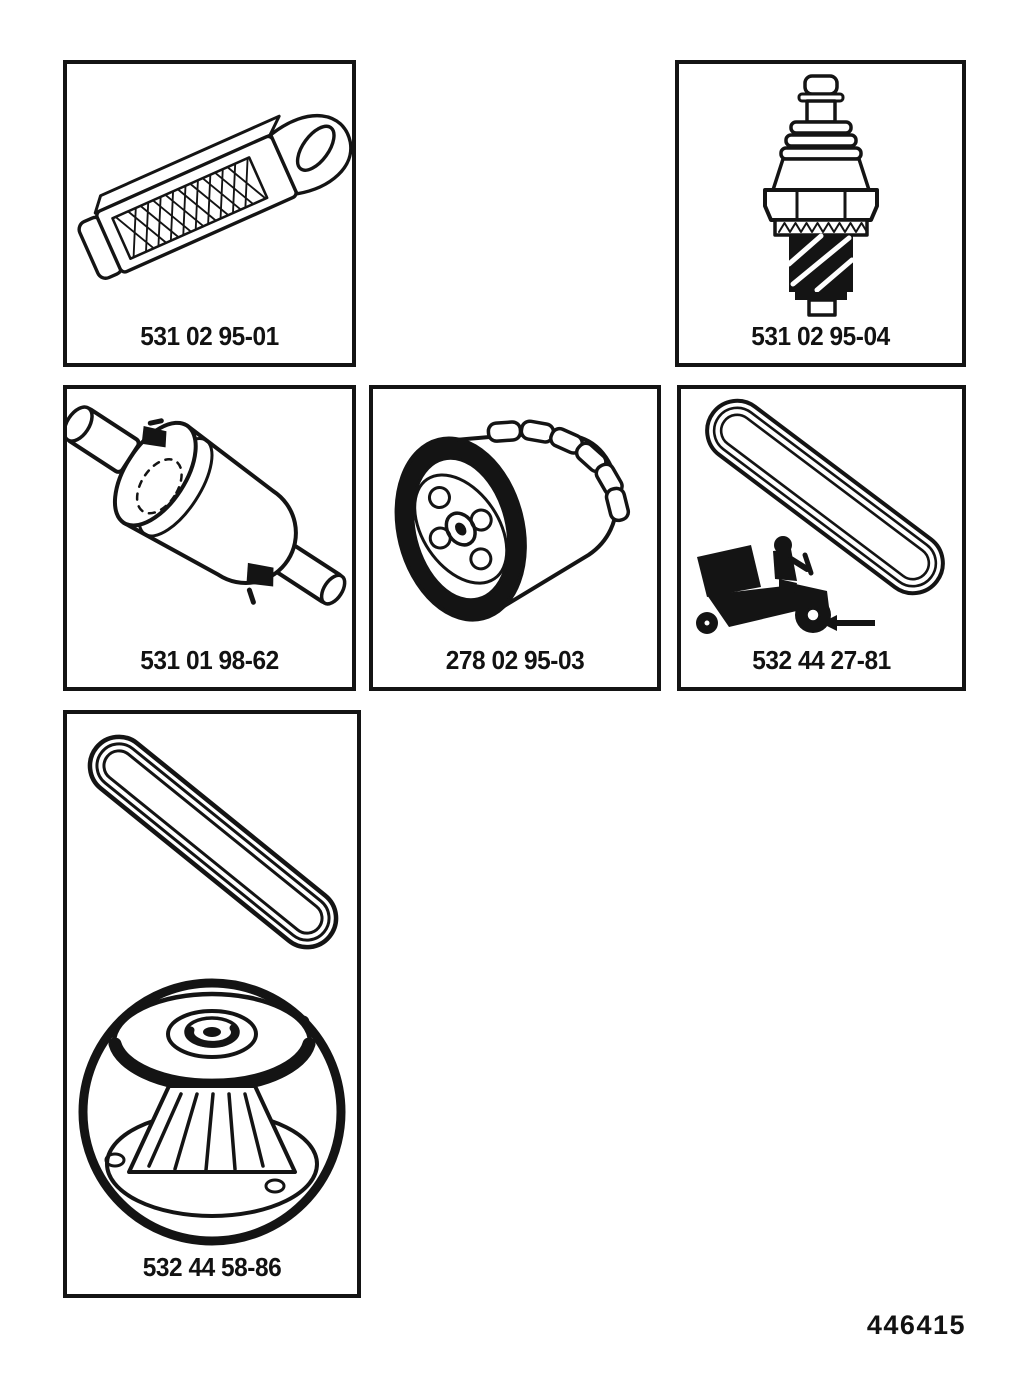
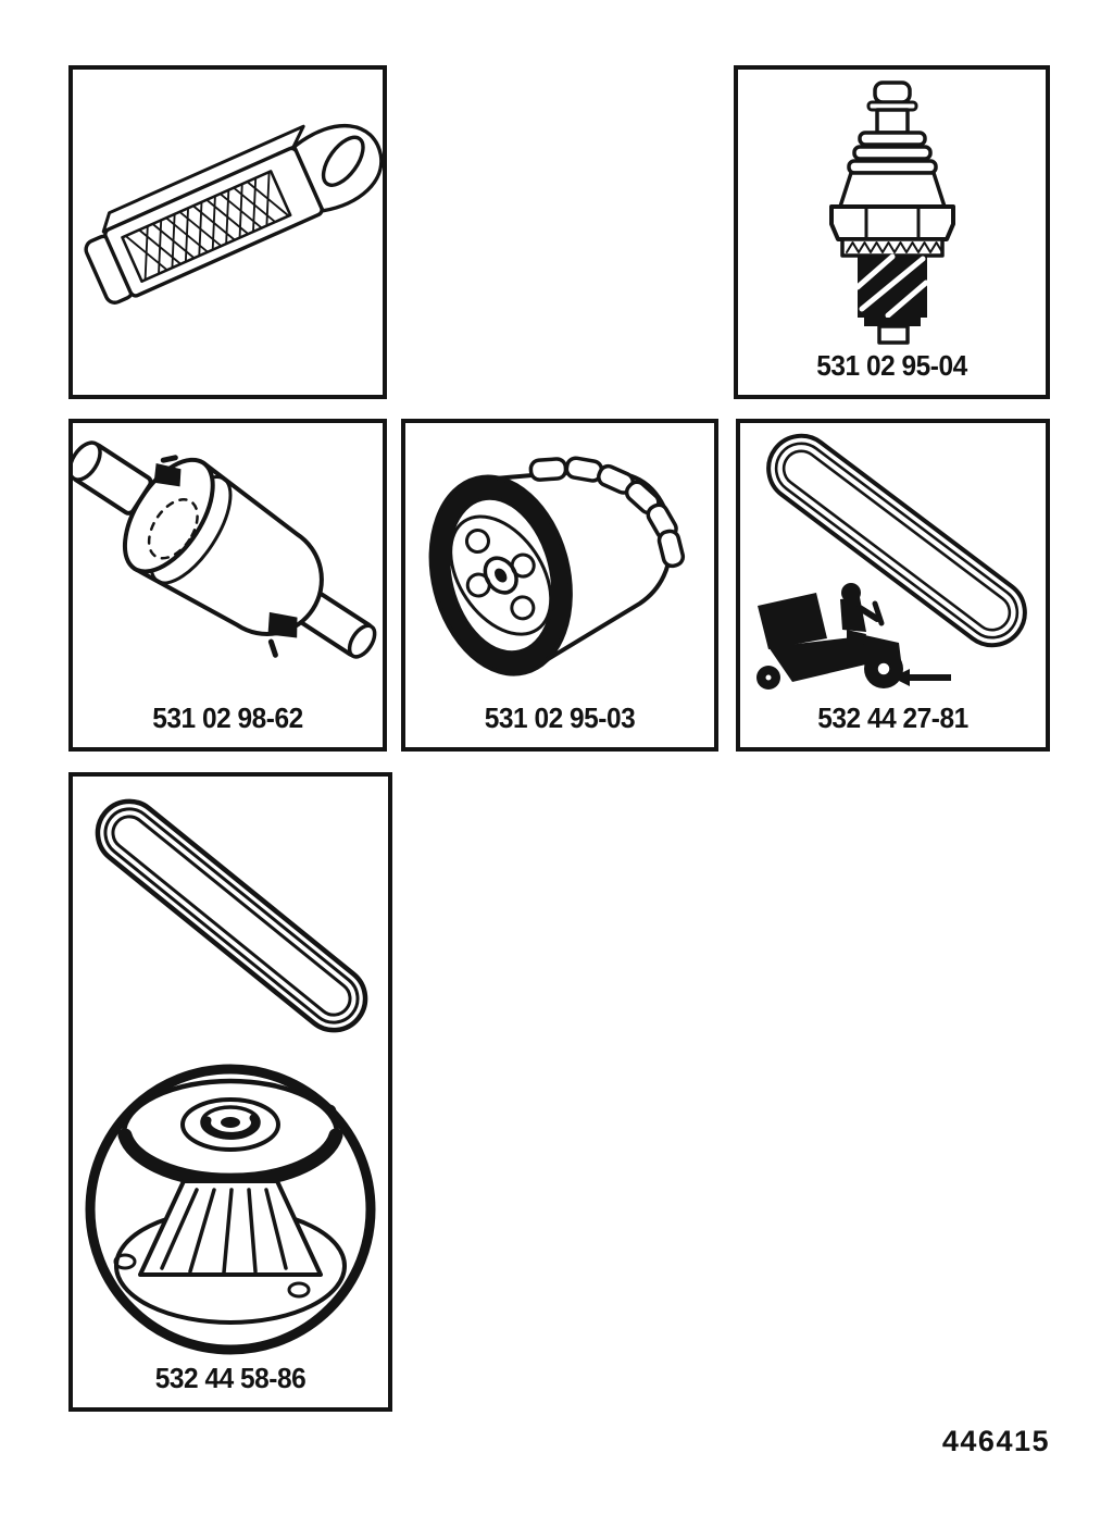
- 531 02 95-01
  531 02 95-04
- 531 01 98-62
+ 531 02 98-62
- 278 02 95-03
+ 531 02 95-03
  532 44 27-81
  532 44 58-86
  446415
